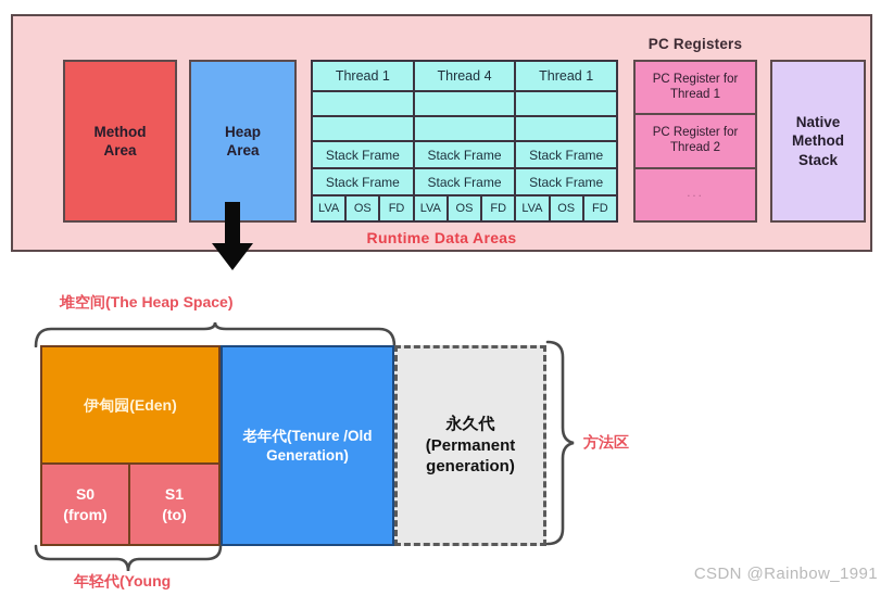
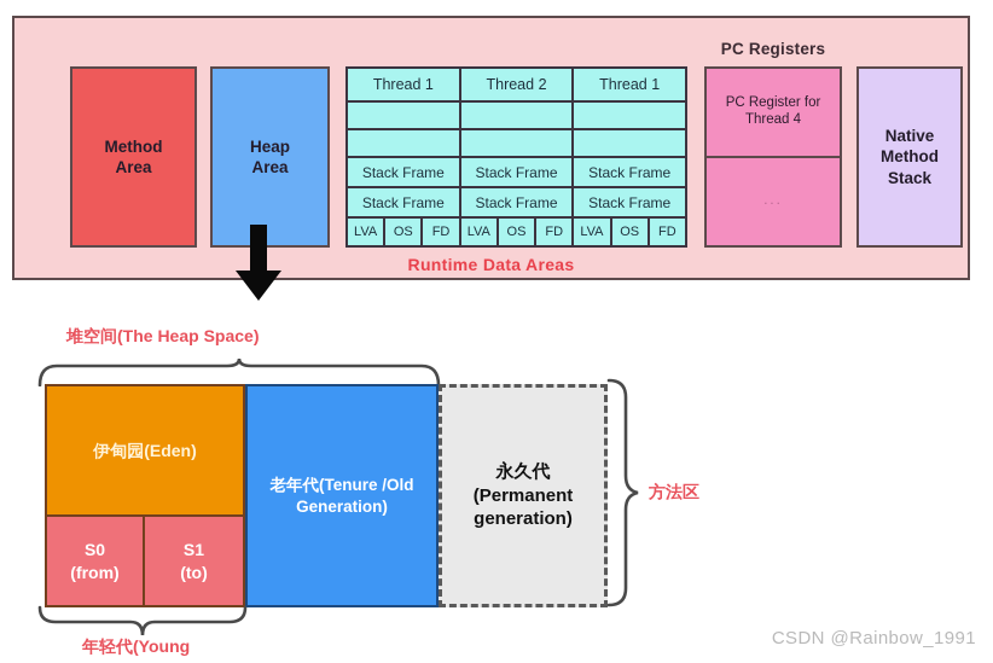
  PC Registers
  Method
  Area
  Heap
  Area
  Thread 1
  Stack Frame
  Stack Frame
  LVA
  OS
  FD
- Thread 4
+ Thread 2
  Stack Frame
  Stack Frame
  LVA
  OS
  FD
  Thread 1
  Stack Frame
  Stack Frame
  LVA
  OS
  FD
- PC Register for Thread 1
- PC Register for Thread 2
+ PC Register for Thread 4
  ...
  Native
  Method
  Stack
  Runtime Data Areas
  堆空间(The Heap Space)
  伊甸园(Eden)
  S0
  (from)
  S1
  (to)
  老年代(Tenure /Old
  Generation)
  永久代
  (Permanent
  generation)
  方法区
  年轻代(Young
  CSDN @Rainbow_1991
